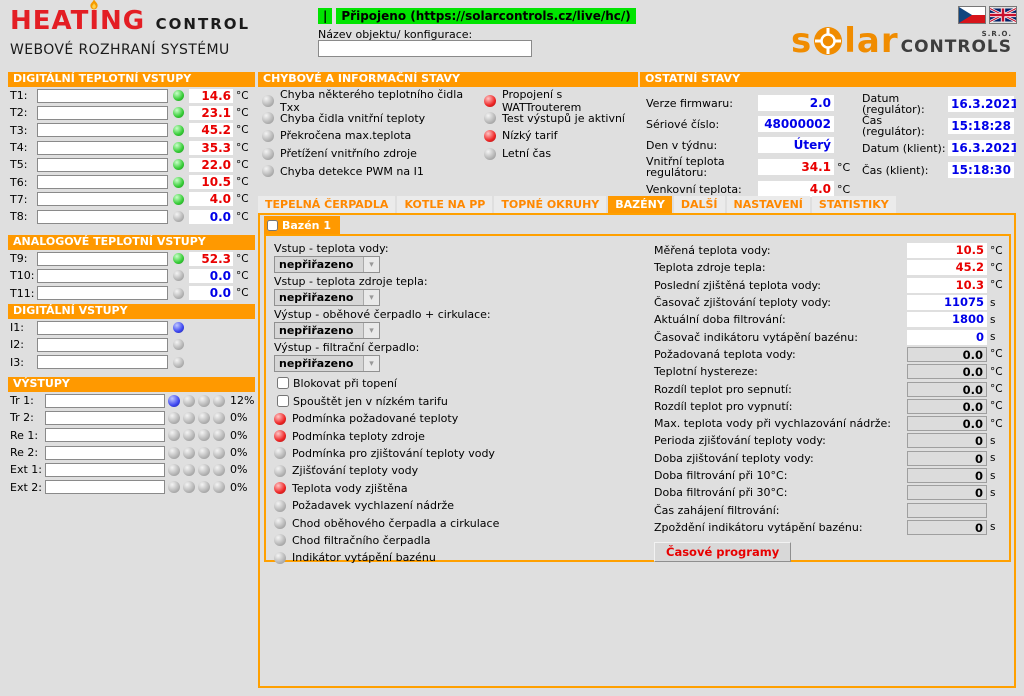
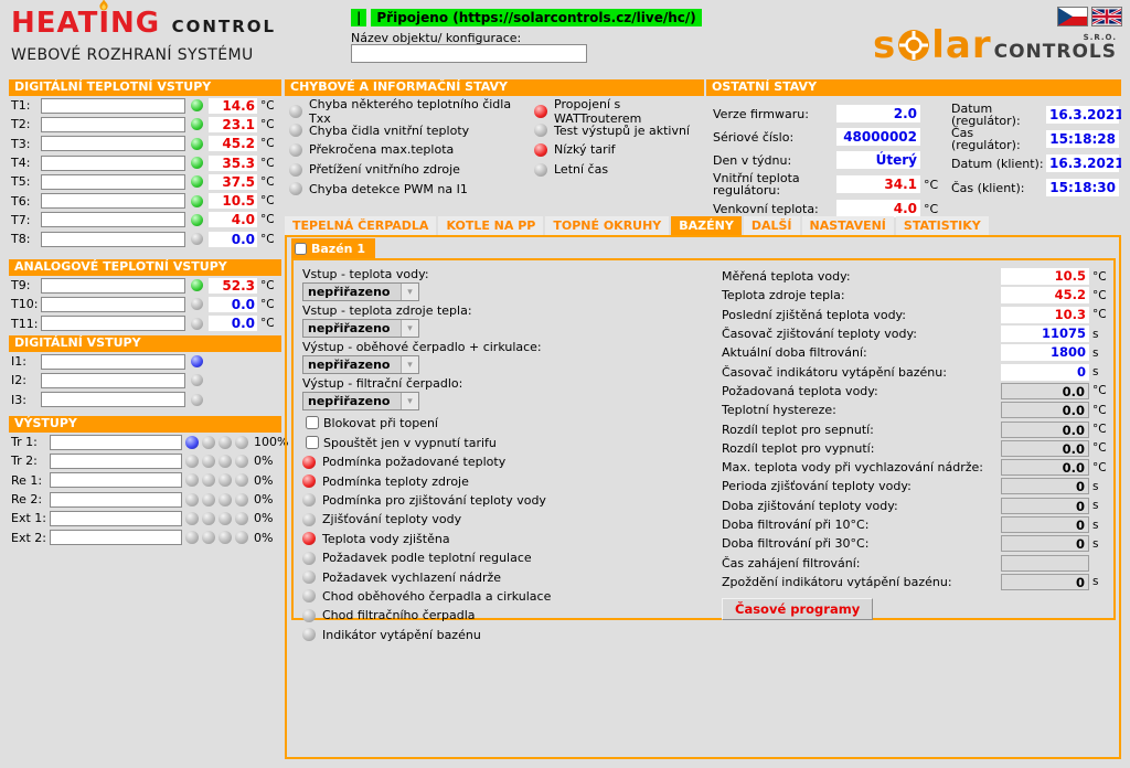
  HEATING CONTROL
  WEBOVÉ ROZHRANÍ SYSTÉMU
  |
  Připojeno (https://solarcontrols.cz/live/hc/)
  Název objektu/ konfigurace:
  s
  lar
  S.R.O.
  CONTROLS
  DIGITÁLNÍ TEPLOTNÍ VSTUPY
  T1:
  14.6
  °C
  T2:
  23.1
  °C
  T3:
  45.2
  °C
  T4:
  35.3
  °C
  T5:
- 22.0
+ 37.5
  °C
  T6:
  10.5
  °C
  T7:
  4.0
  °C
  T8:
  0.0
  °C
  ANALOGOVÉ TEPLOTNÍ VSTUPY
  T9:
  52.3
  °C
  T10:
  0.0
  °C
  T11:
  0.0
  °C
  DIGITÁLNÍ VSTUPY
  I1:
  I2:
  I3:
  VÝSTUPY
  Tr 1:
- 12%
+ 100%
  Tr 2:
  0%
  Re 1:
  0%
  Re 2:
  0%
  Ext 1:
  0%
  Ext 2:
  0%
  CHYBOVÉ A INFORMAČNÍ STAVY
  Chyba některého teplotního čidla Txx
  Chyba čidla vnitřní teploty
  Překročena max.teplota
  Přetížení vnitřního zdroje
  Chyba detekce PWM na I1
  Propojení s WATTrouterem
  Test výstupů je aktivní
  Nízký tarif
  Letní čas
  OSTATNÍ STAVY
  Verze firmwaru:
  2.0
  Sériové číslo:
  48000002
  Den v týdnu:
  Úterý
  Vnitřní teplota regulátoru:
  34.1
  °C
  Venkovní teplota:
  4.0
  °C
  Datum (regulátor):
  16.3.2021
  Čas (regulátor):
  15:18:28
  Datum (klient):
  16.3.2021
  Čas (klient):
  15:18:30
  TEPELNÁ ČERPADLA
  KOTLE NA PP
  TOPNÉ OKRUHY
  BAZÉNY
  DALŠÍ
  NASTAVENÍ
  STATISTIKY
  Bazén 1
  Vstup - teplota vody:
  nepřiřazeno
  ▾
  Vstup - teplota zdroje tepla:
  nepřiřazeno
  ▾
  Výstup - oběhové čerpadlo + cirkulace:
  nepřiřazeno
  ▾
  Výstup - filtrační čerpadlo:
  nepřiřazeno
  ▾
  Blokovat při topení
- Spouštět jen v nízkém tarifu
+ Spouštět jen v vypnutí tarifu
  Podmínka požadované teploty
  Podmínka teploty zdroje
  Podmínka pro zjištování teploty vody
  Zjišťování teploty vody
  Teplota vody zjištěna
+ Požadavek podle teplotní regulace
  Požadavek vychlazení nádrže
  Chod oběhového čerpadla a cirkulace
  Chod filtračního čerpadla
  Indikátor vytápění bazénu
  Měřená teplota vody:
  10.5
  °C
  Teplota zdroje tepla:
  45.2
  °C
  Poslední zjištěná teplota vody:
  10.3
  °C
  Časovač zjištování teploty vody:
  11075
  s
  Aktuální doba filtrování:
  1800
  s
  Časovač indikátoru vytápění bazénu:
  0
  s
  Požadovaná teplota vody:
  0.0
  °C
  Teplotní hystereze:
  0.0
  °C
  Rozdíl teplot pro sepnutí:
  0.0
  °C
  Rozdíl teplot pro vypnutí:
  0.0
  °C
  Max. teplota vody při vychlazování nádrže:
  0.0
  °C
  Perioda zjišťování teploty vody:
  0
  s
  Doba zjištování teploty vody:
  0
  s
  Doba filtrování při 10°C:
  0
  s
  Doba filtrování při 30°C:
  0
  s
  Čas zahájení filtrování:
  Zpoždění indikátoru vytápění bazénu:
  0
  s
  Časové programy
